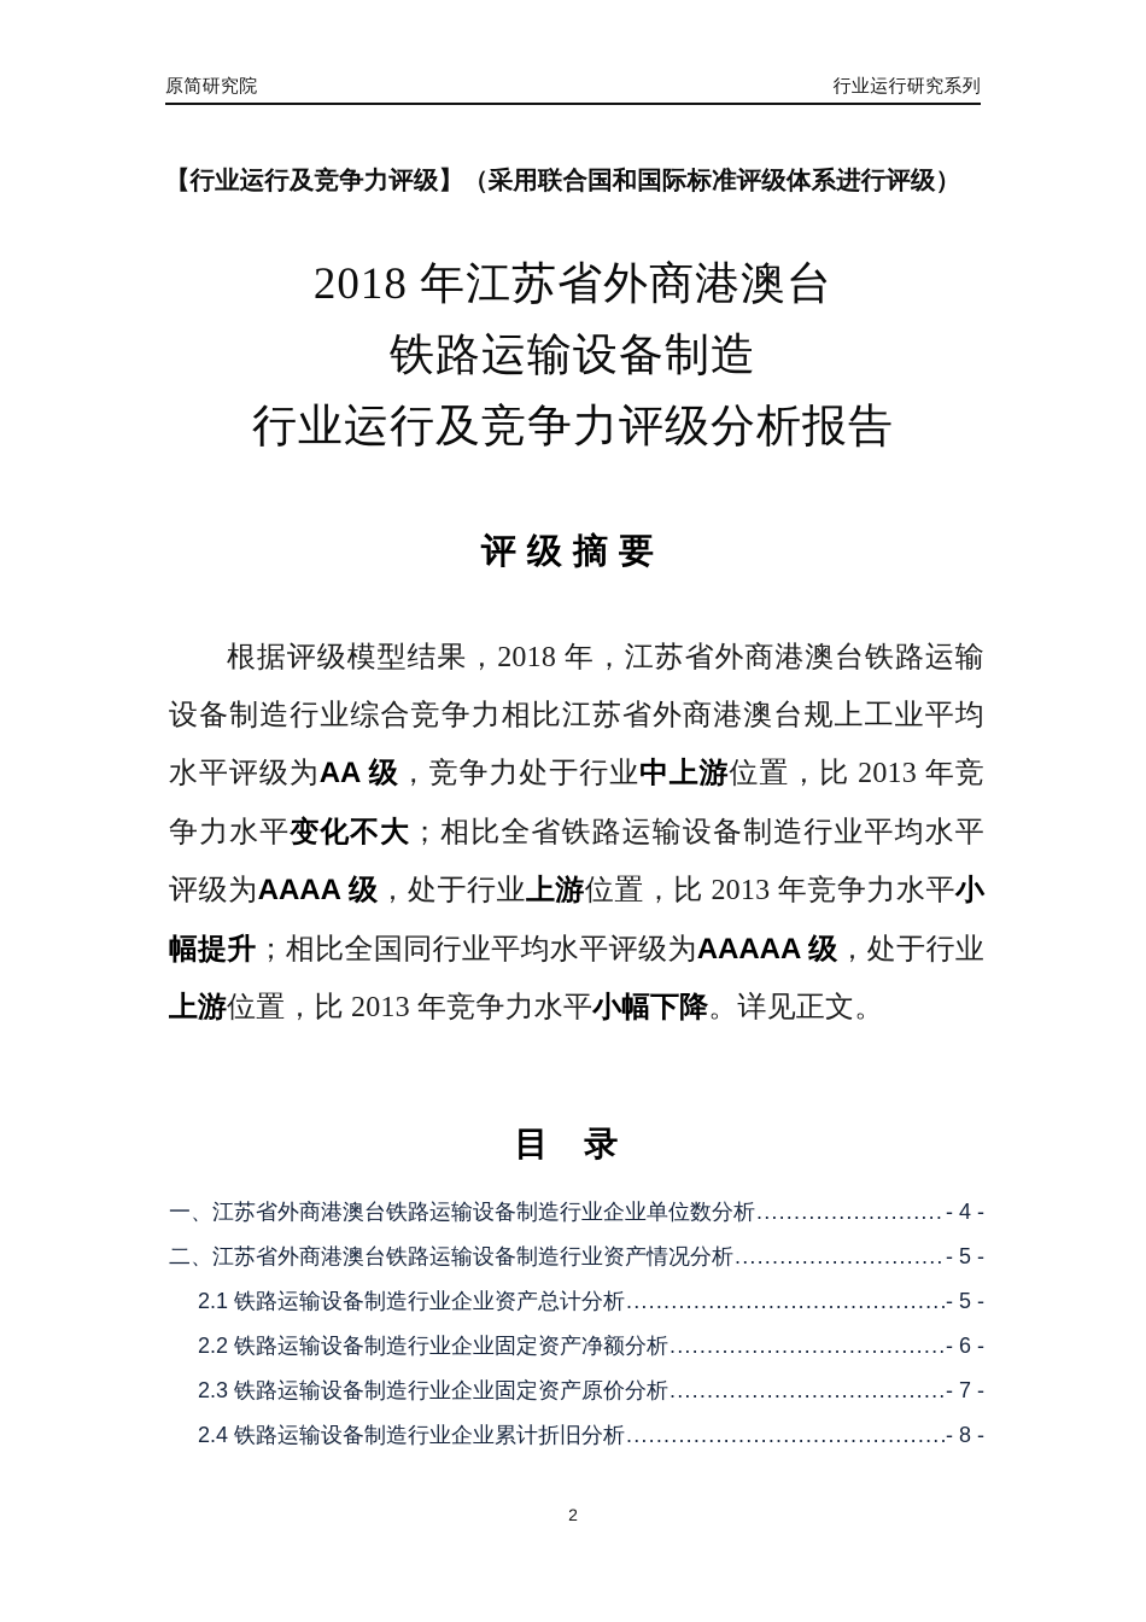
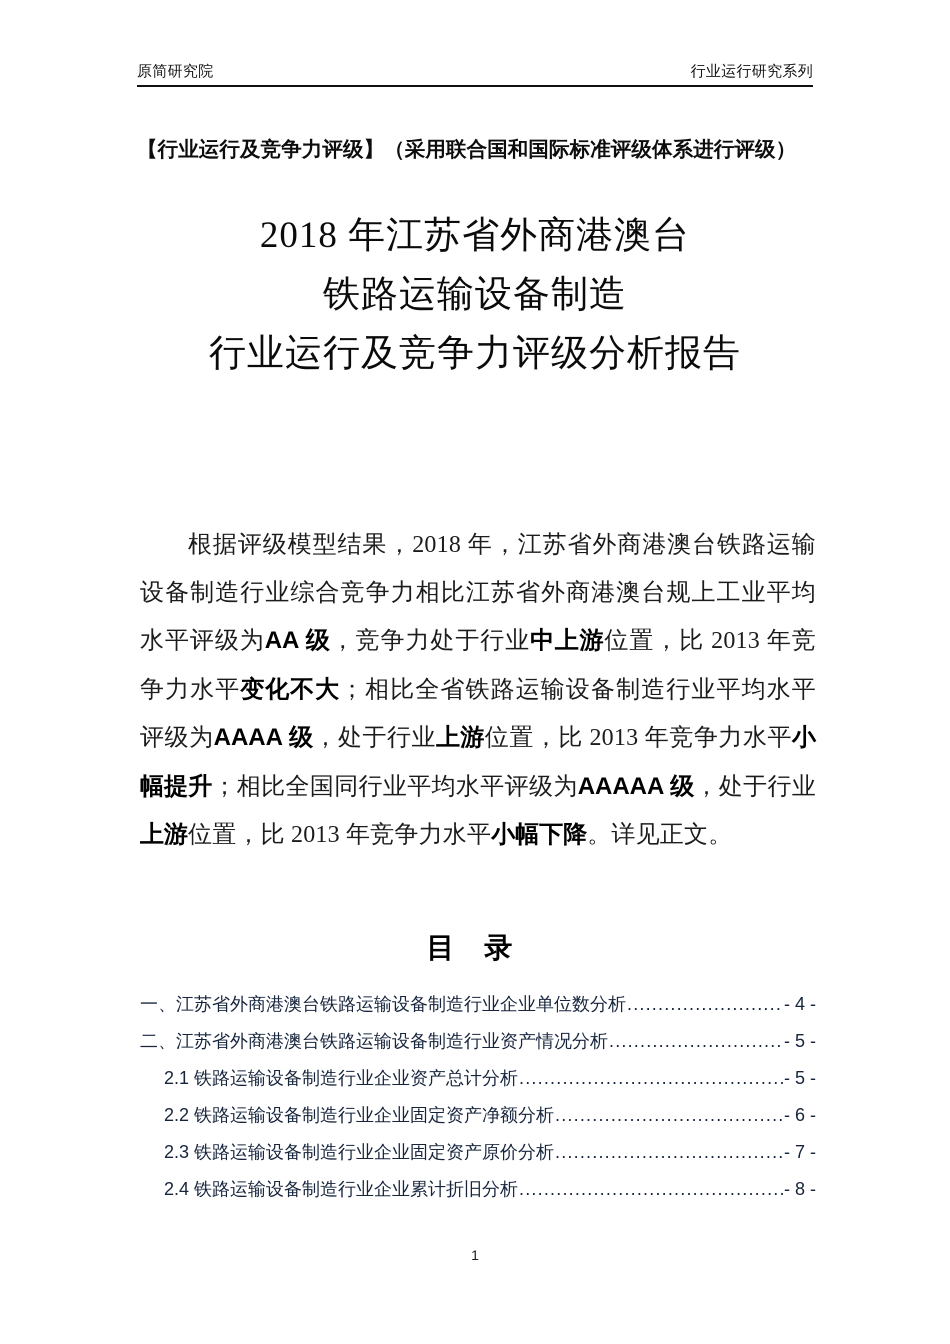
  原简研究院
  行业运行研究系列
  【行业运行及竞争力评级】（采用联合国和国际标准评级体系进行评级）
  2018 年江苏省外商港澳台
  铁路运输设备制造
  行业运行及竞争力评级分析报告
- 评级摘要
  根据评级模型结果，2018 年，江苏省外商港澳台铁路运输设备制造行业综合竞争力相比江苏省外商港澳台规上工业平均水平评级为AA 级，竞争力处于行业中上游位置，比 2013 年竞争力水平变化不大；相比全省铁路运输设备制造行业平均水平评级为AAAA 级，处于行业上游位置，比 2013 年竞争力水平小幅提升；相比全国同行业平均水平评级为AAAAA 级，处于行业上游位置，比 2013 年竞争力水平小幅下降。详见正文。
  目 录
  一、江苏省外商港澳台铁路运输设备制造行业企业单位数分析
  - 4 -
  二、江苏省外商港澳台铁路运输设备制造行业资产情况分析
  - 5 -
  2.1 铁路运输设备制造行业企业资产总计分析
  - 5 -
  2.2 铁路运输设备制造行业企业固定资产净额分析
  - 6 -
  2.3 铁路运输设备制造行业企业固定资产原价分析
  - 7 -
  2.4 铁路运输设备制造行业企业累计折旧分析
  - 8 -
- 2
+ 1
